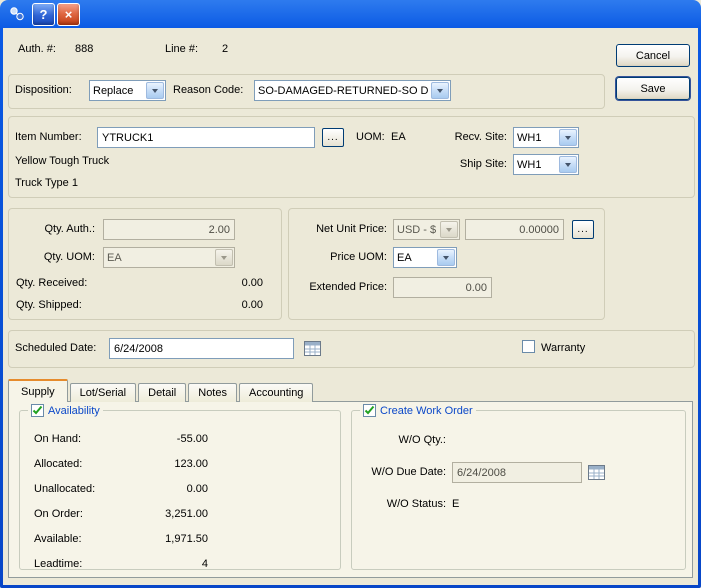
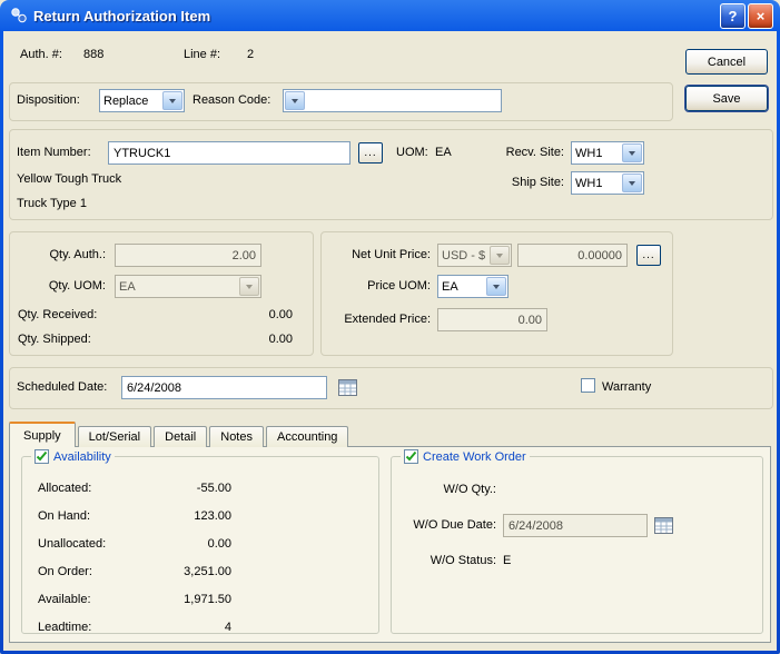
+ Return Authorization Item
  ?
  ×
  Auth. #:
  888
  Line #:
  2
  Cancel
  Save
  Disposition:
  Replace
  Reason Code:
- SO-DAMAGED-RETURNED-SO D
  Item Number:
  YTRUCK1
  ...
  UOM:
  EA
  Recv. Site:
  WH1
  Ship Site:
  WH1
  Yellow Tough Truck
  Truck Type 1
  Qty. Auth.:
  2.00
  Qty. UOM:
  EA
  Qty. Received:
  0.00
  Qty. Shipped:
  0.00
  Net Unit Price:
  USD - $
  0.00000
  ...
  Price UOM:
  EA
  Extended Price:
  0.00
  Scheduled Date:
  6/24/2008
  Warranty
  Supply
  Lot/Serial
  Detail
  Notes
  Accounting
  Availability
- On Hand:
+ Allocated:
  -55.00
- Allocated:
+ On Hand:
  123.00
  Unallocated:
  0.00
  On Order:
  3,251.00
  Available:
  1,971.50
  Leadtime:
  4
  Create Work Order
  W/O Qty.:
  W/O Due Date:
  6/24/2008
  W/O Status:
  E
